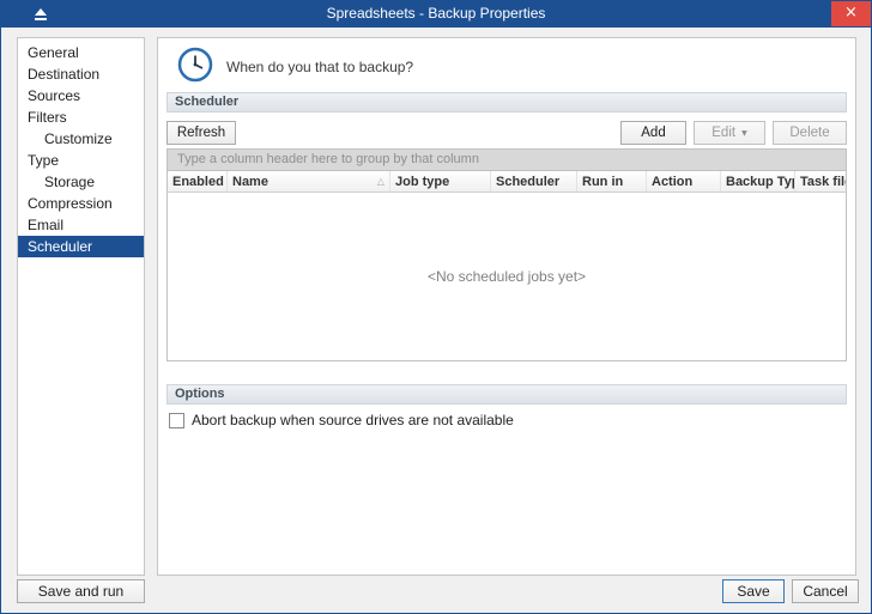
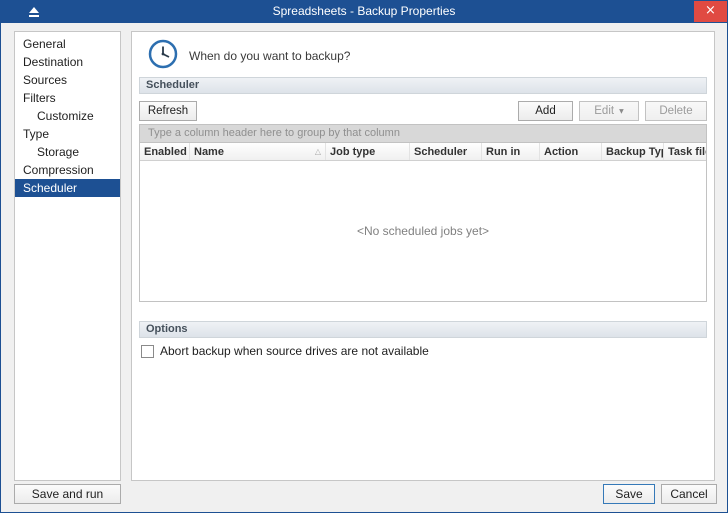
  Spreadsheets - Backup Properties
  ×
  General
  Destination
  Sources
  Filters
  Customize
  Type
  Storage
  Compression
- Email
  Scheduler
- When do you that to backup?
+ When do you want to backup?
  Scheduler
  Refresh
  Add
  Edit
  Delete
  Type a column header here to group by that column
  Enabled
  Name
  △
  Job type
  Scheduler
  Run in
  Action
  Backup Ty
  Task fil
  <No scheduled jobs yet>
  Options
  Abort backup when source drives are not available
  Save and run
  Save
  Cancel
